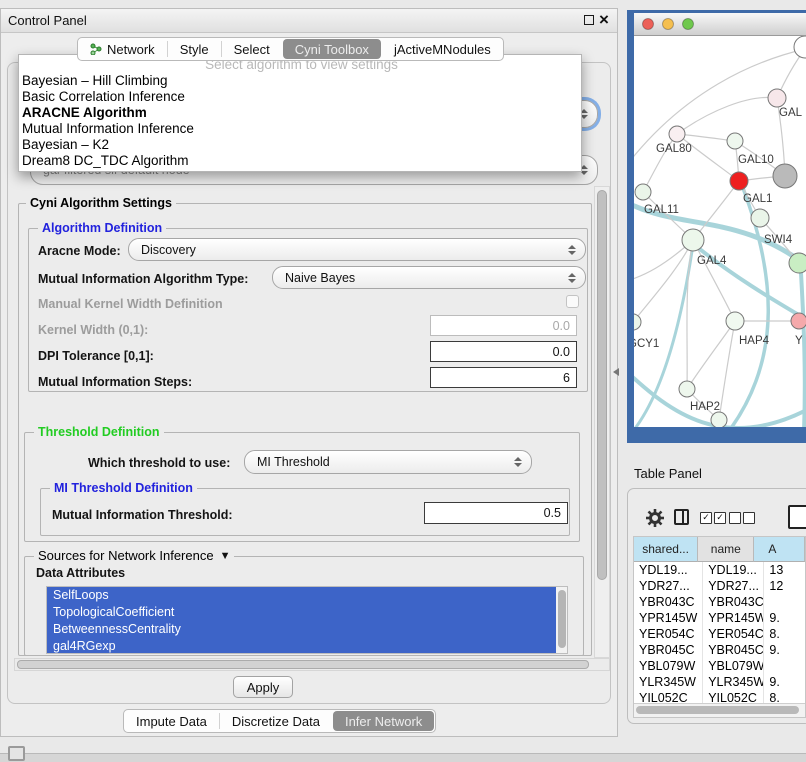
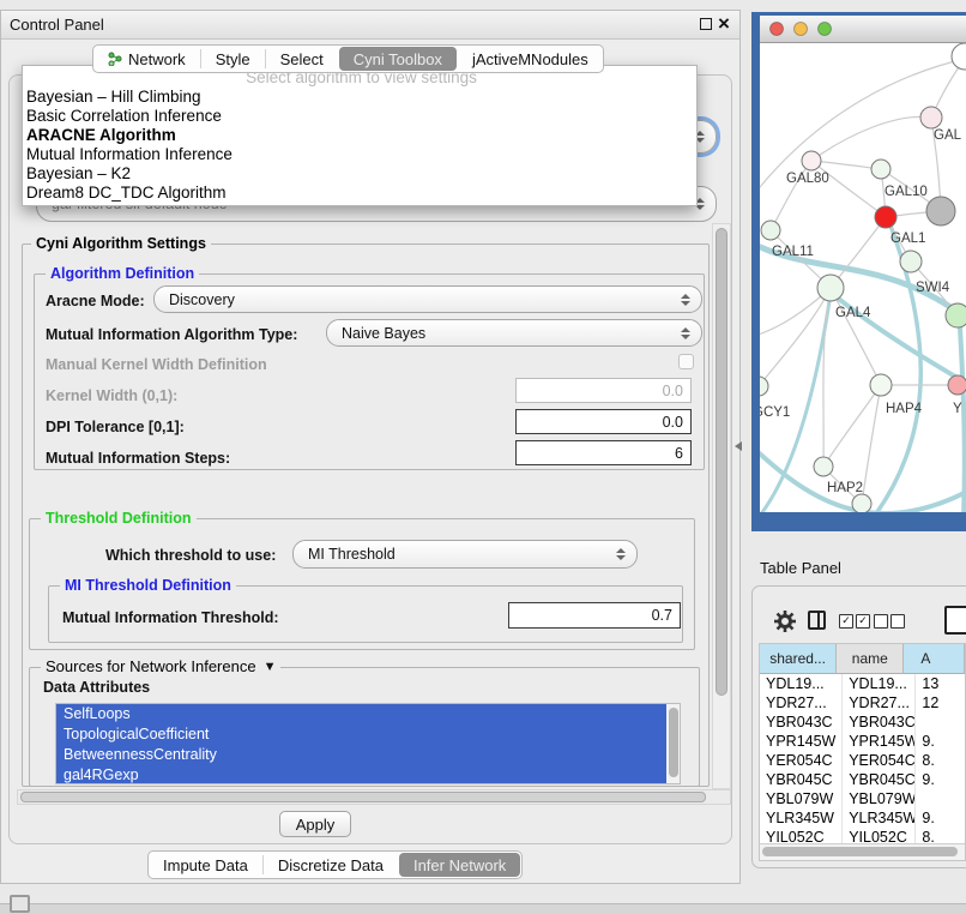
  Control Panel
  ×
  Network
  Style
  Select
  Cyni Toolbox
  jActiveMNodules
  Select algorithm to view settings
  Bayesian – Hill Climbing
  Basic Correlation Inference
  ARACNE Algorithm
  Mutual Information Inference
  Bayesian – K2
  Dream8 DC_TDC Algorithm
  Cyni Algorithm Settings
  Algorithm Definition
  Aracne Mode:
  Discovery
  Mutual Information Algorithm Type:
  Naive Bayes
  Manual Kernel Width Definition
  Kernel Width (0,1):
  0.0
  DPI Tolerance [0,1]:
  0.0
  Mutual Information Steps:
  6
  Threshold Definition
  Which threshold to use:
  MI Threshold
  MI Threshold Definition
  Mutual Information Threshold:
- 0.5
+ 0.7
  Sources for Network Inference
  ▼
  Data Attributes
  SelfLoops
  TopologicalCoefficient
  BetweennessCentrality
  gal4RGexp
  Apply
  Impute Data
  Discretize Data
  Infer Network
  GAL
  GAL80
  GAL10
  GAL1
  GAL11
  SWI4
  GAL4
  CY1
  HAP4
  Y
  HAP2
  Table Panel
  ✓
  ✓
  shared...
  name
  A
  YDL19...
  YDL19...
  13
  YDR27...
  YDR27...
  12
  YBR043C
  YBR043C
  YPR145W
  YPR145W
  9.
  YER054C
  YER054C
  8.
  YBR045C
  YBR045C
  9.
  YBL079W
  YBL079W
  YLR345W
  YLR345W
  9.
  YIL052C
  YIL052C
  8.
